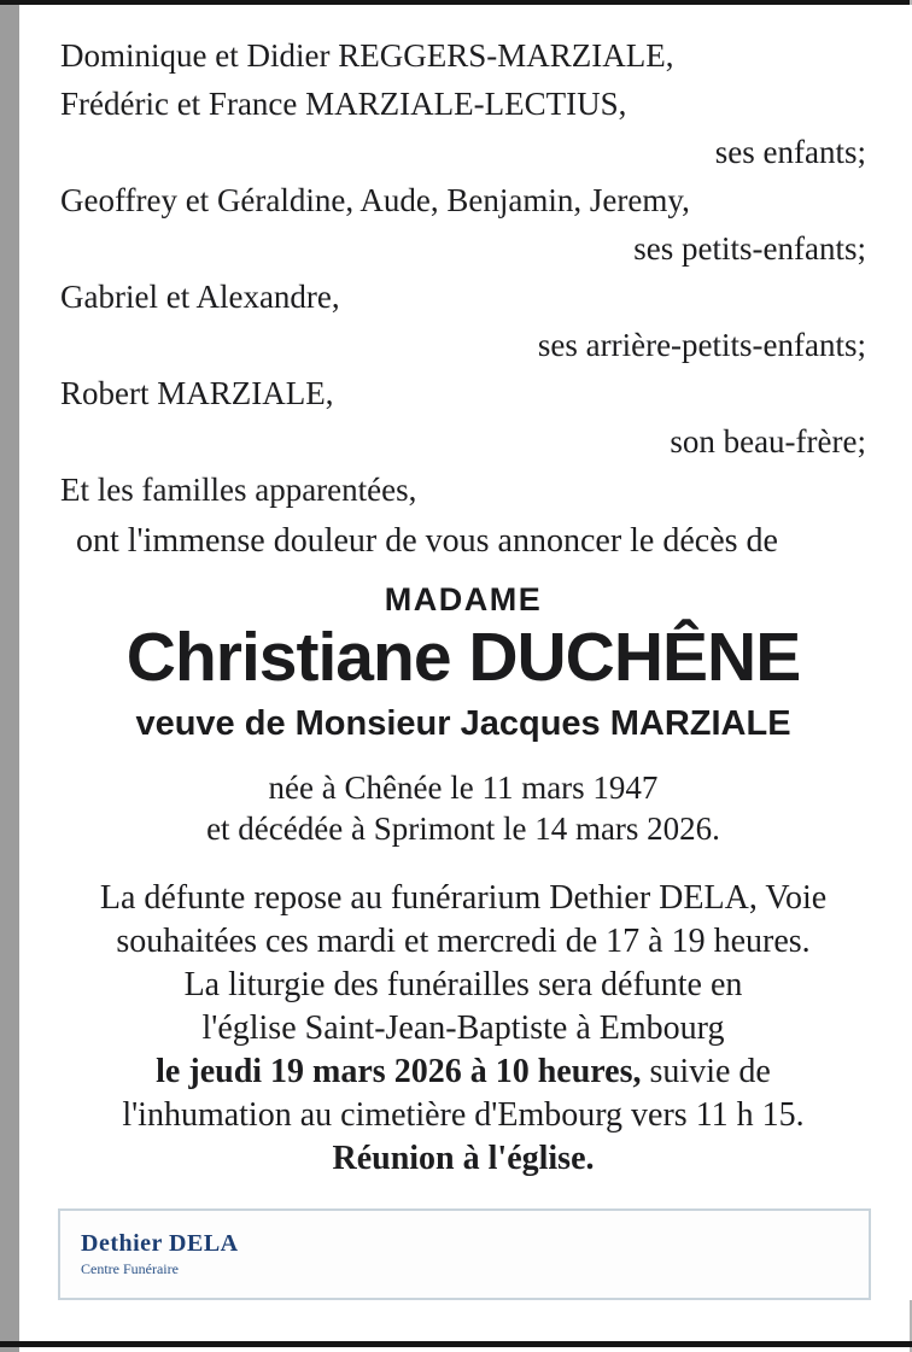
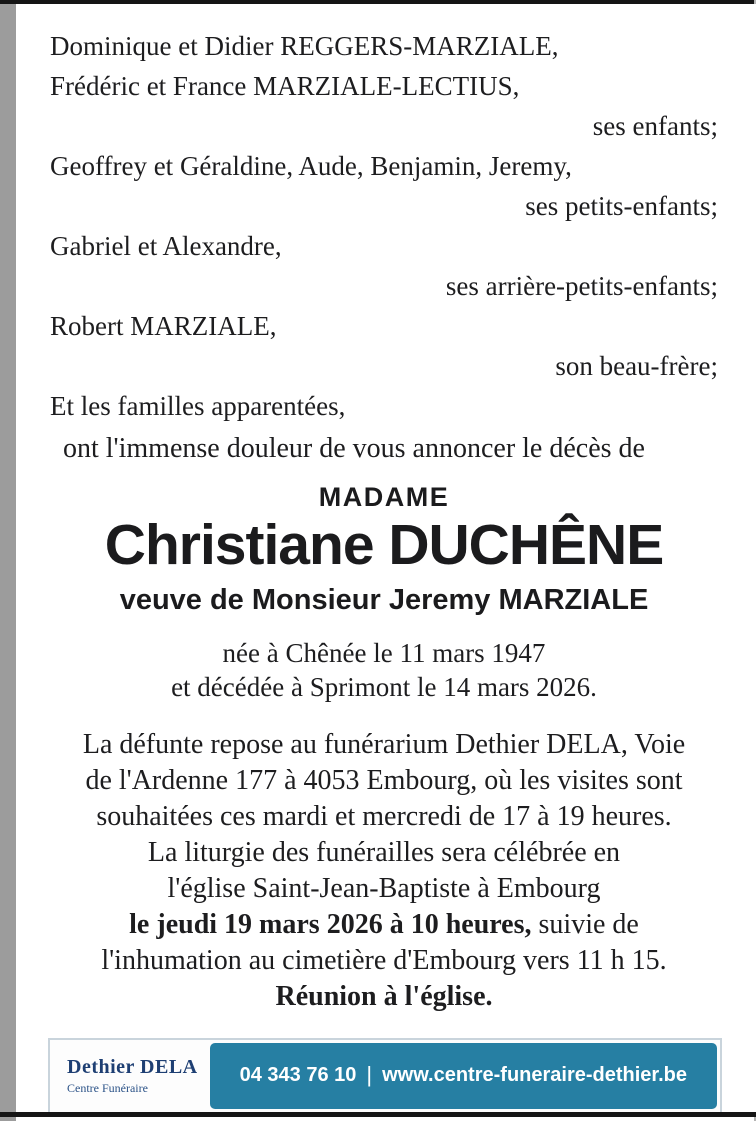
  Dominique et Didier REGGERS-MARZIALE,
  Frédéric et France MARZIALE-LECTIUS,
  ses enfants;
  Geoffrey et Géraldine, Aude, Benjamin, Jeremy,
  ses petits-enfants;
  Gabriel et Alexandre,
  ses arrière-petits-enfants;
  Robert MARZIALE,
  son beau-frère;
  Et les familles apparentées,
  ont l'immense douleur de vous annoncer le décès de
  MADAME
  Christiane DUCHÊNE
- veuve de Monsieur Jacques MARZIALE
+ veuve de Monsieur Jeremy MARZIALE
  née à Chênée le 11 mars 1947
  et décédée à Sprimont le 14 mars 2026.
  La défunte repose au funérarium Dethier DELA, Voie
+ de l'Ardenne 177 à 4053 Embourg, où les visites sont
  souhaitées ces mardi et mercredi de 17 à 19 heures.
- La liturgie des funérailles sera défunte en
+ La liturgie des funérailles sera célébrée en
  l'église Saint-Jean-Baptiste à Embourg
  le jeudi 19 mars 2026 à 10 heures, suivie de
  l'inhumation au cimetière d'Embourg vers 11 h 15.
  Réunion à l'église.
  Dethier DELA
  Centre Funéraire
+ 04 343 76 10
+ |
+ www.centre-funeraire-dethier.be
